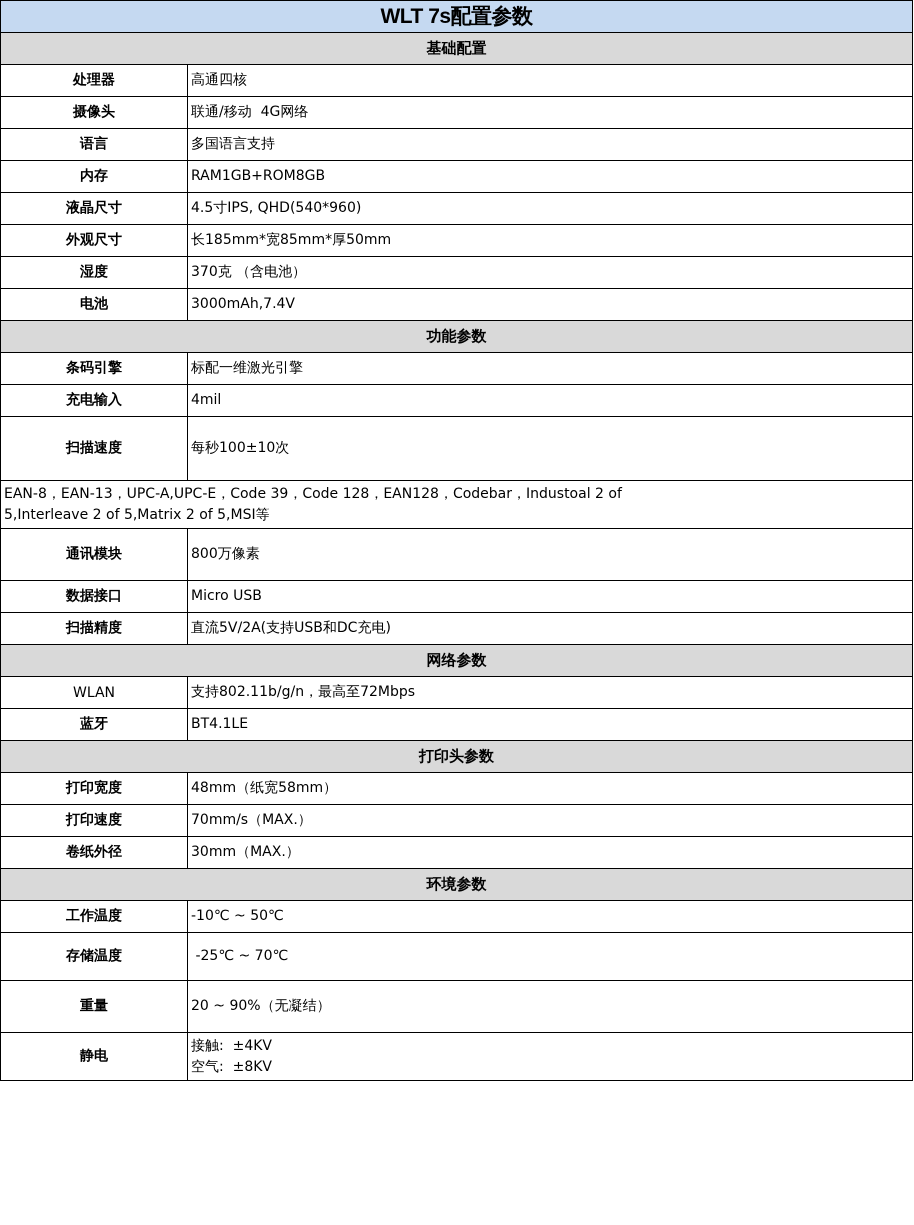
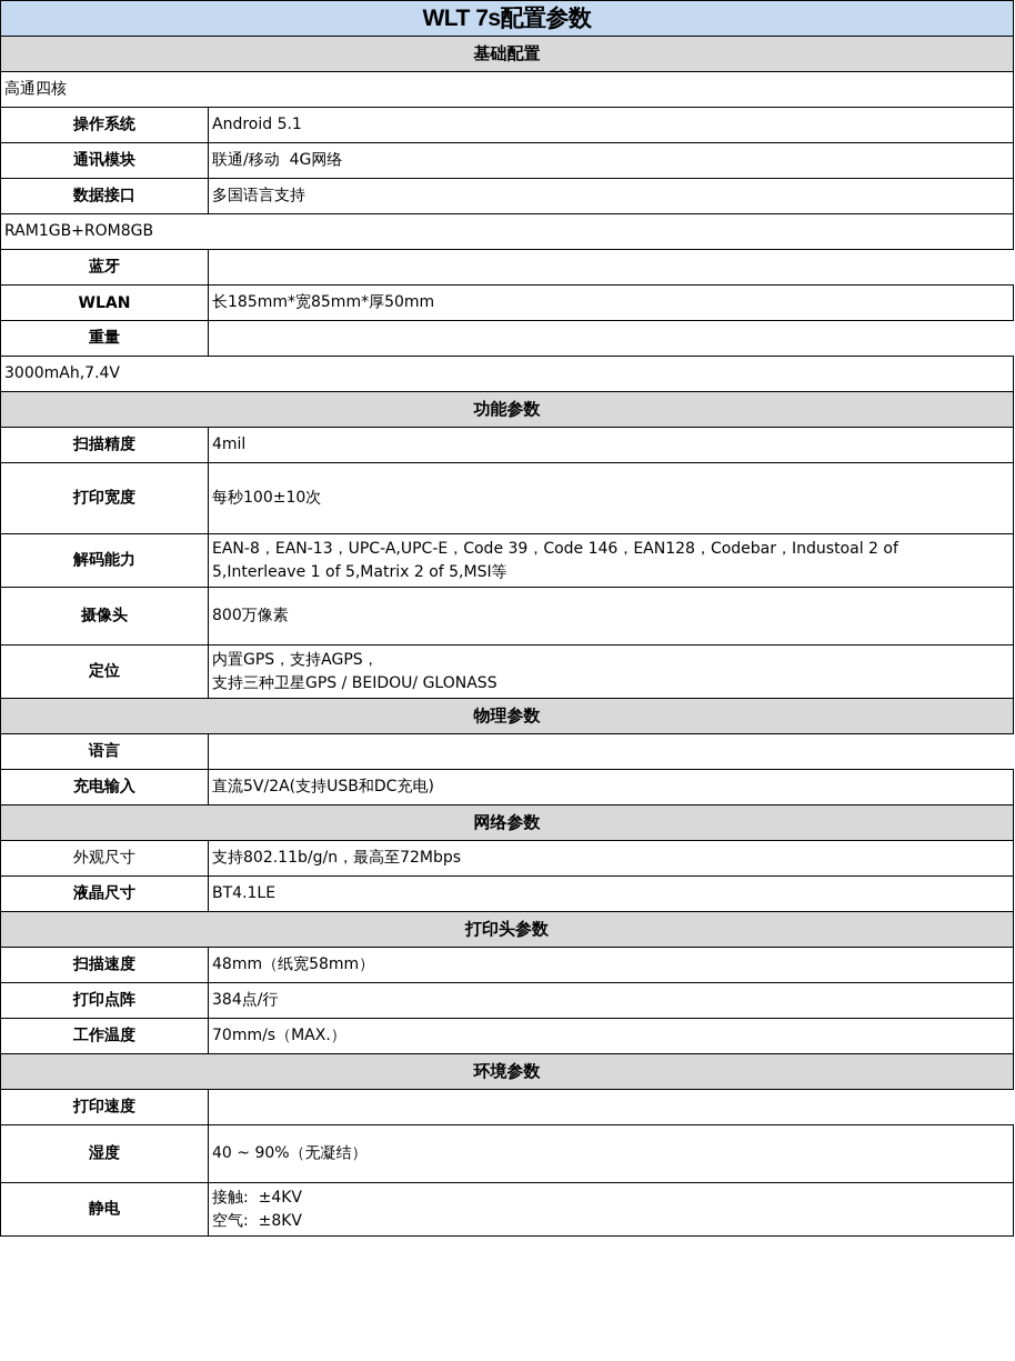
  WLT 7s配置参数
  基础配置
- 处理器
  高通四核
+ 操作系统
+ Android 5.1
- 摄像头
+ 通讯模块
  联通/移动 4G网络
- 语言
+ 数据接口
  多国语言支持
- 内存
  RAM1GB+ROM8GB
- 液晶尺寸
+ 蓝牙
- 4.5寸IPS, QHD(540*960)
- 外观尺寸
+ WLAN
  长185mm*宽85mm*厚50mm
- 湿度
+ 重量
- 370克 （含电池）
- 电池
  3000mAh,7.4V
  功能参数
- 条码引擎
- 标配一维激光引擎
- 充电输入
+ 扫描精度
  4mil
- 扫描速度
+ 打印宽度
  每秒100±10次
+ 解码能力
- EAN-8，EAN-13，UPC-A,UPC-E，Code 39，Code 128，EAN128，Codebar，Industoal 2 of
+ EAN-8，EAN-13，UPC-A,UPC-E，Code 39，Code 146，EAN128，Codebar，Industoal 2 of
- 5,Interleave 2 of 5,Matrix 2 of 5,MSI等
+ 5,Interleave 1 of 5,Matrix 2 of 5,MSI等
- 通讯模块
+ 摄像头
  800万像素
+ 定位
+ 内置GPS，支持AGPS，
+ 支持三种卫星GPS / BEIDOU/ GLONASS
+ 物理参数
- 数据接口
+ 语言
- Micro USB
- 扫描精度
+ 充电输入
  直流5V/2A(支持USB和DC充电)
  网络参数
- WLAN
+ 外观尺寸
  支持802.11b/g/n，最高至72Mbps
- 蓝牙
+ 液晶尺寸
  BT4.1LE
  打印头参数
- 打印宽度
+ 扫描速度
  48mm（纸宽58mm）
+ 打印点阵
+ 384点/行
- 打印速度
+ 工作温度
  70mm/s（MAX.）
- 卷纸外径
- 30mm（MAX.）
  环境参数
- 工作温度
+ 打印速度
- -10℃ ~ 50℃
- 存储温度
- -25℃ ~ 70℃
- 重量
+ 湿度
- 20 ~ 90%（无凝结）
+ 40 ~ 90%（无凝结）
  静电
  接触: ±4KV
  空气: ±8KV
